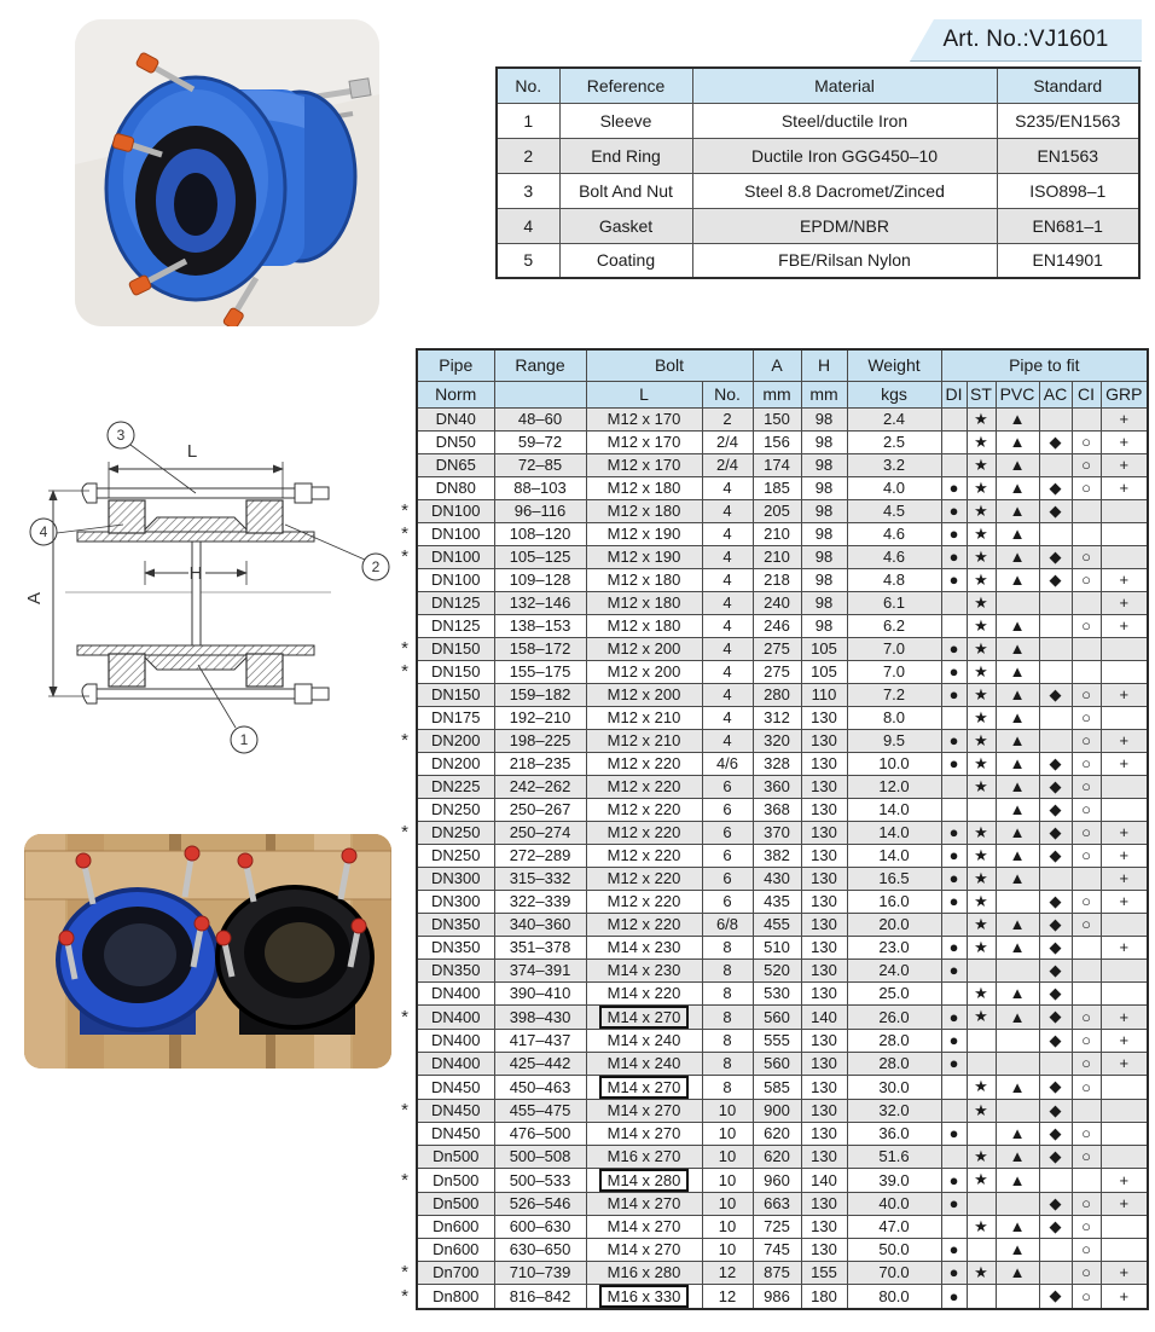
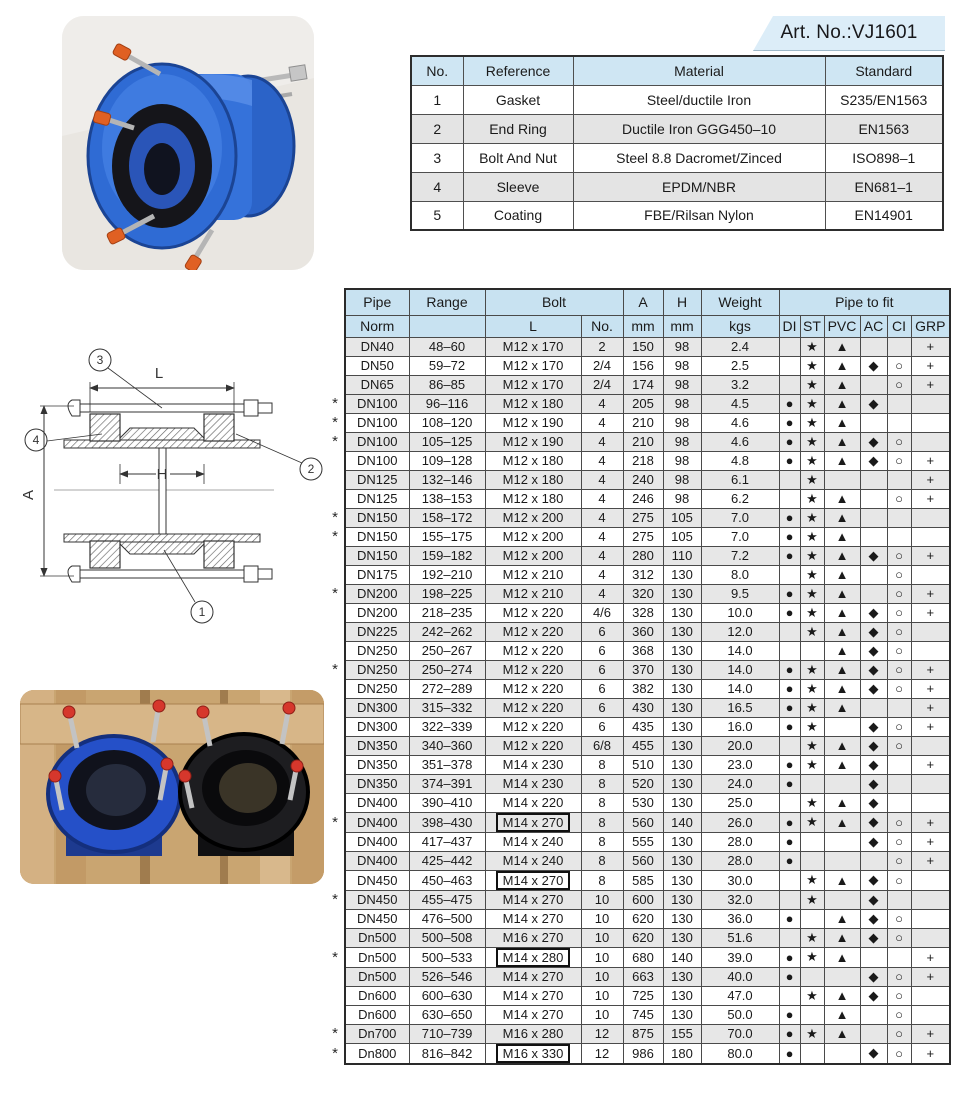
  Art. No.:VJ1601
  No.	Reference	Material	Standard
- 1	Sleeve	Steel/ductile Iron	S235/EN1563
+ 1	Gasket	Steel/ductile Iron	S235/EN1563
  2	End Ring	Ductile Iron GGG450–10	EN1563
  3	Bolt And Nut	Steel 8.8 Dacromet/Zinced	ISO898–1
- 4	Gasket	EPDM/NBR	EN681–1
+ 4	Sleeve	EPDM/NBR	EN681–1
  5	Coating	FBE/Rilsan Nylon	EN14901
  L
  H
  3
  4
  2
  1
  	Pipe	Range	Bolt	A	H	Weight	Pipe to fit
  	Norm		L	No.	mm	mm	kgs	DI	ST	PVC	AC	CI	GRP
  	DN40	48–60	M12 x 170	2	150	98	2.4		★	▲			+
  	DN50	59–72	M12 x 170	2/4	156	98	2.5		★	▲	◆	○	+
- 	DN65	72–85	M12 x 170	2/4	174	98	3.2		★	▲		○	+
+ 	DN65	86–85	M12 x 170	2/4	174	98	3.2		★	▲		○	+
- 	DN80	88–103	M12 x 180	4	185	98	4.0	●	★	▲	◆	○	+
  *	DN100	96–116	M12 x 180	4	205	98	4.5	●	★	▲	◆
  *	DN100	108–120	M12 x 190	4	210	98	4.6	●	★	▲
  *	DN100	105–125	M12 x 190	4	210	98	4.6	●	★	▲	◆	○
  	DN100	109–128	M12 x 180	4	218	98	4.8	●	★	▲	◆	○	+
  	DN125	132–146	M12 x 180	4	240	98	6.1		★				+
  	DN125	138–153	M12 x 180	4	246	98	6.2		★	▲		○	+
  *	DN150	158–172	M12 x 200	4	275	105	7.0	●	★	▲
  *	DN150	155–175	M12 x 200	4	275	105	7.0	●	★	▲
  	DN150	159–182	M12 x 200	4	280	110	7.2	●	★	▲	◆	○	+
  	DN175	192–210	M12 x 210	4	312	130	8.0		★	▲		○
  *	DN200	198–225	M12 x 210	4	320	130	9.5	●	★	▲		○	+
  	DN200	218–235	M12 x 220	4/6	328	130	10.0	●	★	▲	◆	○	+
  	DN225	242–262	M12 x 220	6	360	130	12.0		★	▲	◆	○
  	DN250	250–267	M12 x 220	6	368	130	14.0			▲	◆	○
  *	DN250	250–274	M12 x 220	6	370	130	14.0	●	★	▲	◆	○	+
  	DN250	272–289	M12 x 220	6	382	130	14.0	●	★	▲	◆	○	+
  	DN300	315–332	M12 x 220	6	430	130	16.5	●	★	▲			+
  	DN300	322–339	M12 x 220	6	435	130	16.0	●	★		◆	○	+
  	DN350	340–360	M12 x 220	6/8	455	130	20.0		★	▲	◆	○
  	DN350	351–378	M14 x 230	8	510	130	23.0	●	★	▲	◆		+
  	DN350	374–391	M14 x 230	8	520	130	24.0	●			◆
  	DN400	390–410	M14 x 220	8	530	130	25.0		★	▲	◆
  *	DN400	398–430	M14 x 270	8	560	140	26.0	●	★	▲	◆	○	+
  	DN400	417–437	M14 x 240	8	555	130	28.0	●			◆	○	+
  	DN400	425–442	M14 x 240	8	560	130	28.0	●				○	+
  	DN450	450–463	M14 x 270	8	585	130	30.0		★	▲	◆	○
- *	DN450	455–475	M14 x 270	10	900	130	32.0		★		◆
+ *	DN450	455–475	M14 x 270	10	600	130	32.0		★		◆
  	DN450	476–500	M14 x 270	10	620	130	36.0	●		▲	◆	○
  	Dn500	500–508	M16 x 270	10	620	130	51.6		★	▲	◆	○
- *	Dn500	500–533	M14 x 280	10	960	140	39.0	●	★	▲			+
+ *	Dn500	500–533	M14 x 280	10	680	140	39.0	●	★	▲			+
  	Dn500	526–546	M14 x 270	10	663	130	40.0	●			◆	○	+
  	Dn600	600–630	M14 x 270	10	725	130	47.0		★	▲	◆	○
  	Dn600	630–650	M14 x 270	10	745	130	50.0	●		▲		○
  *	Dn700	710–739	M16 x 280	12	875	155	70.0	●	★	▲		○	+
  *	Dn800	816–842	M16 x 330	12	986	180	80.0	●			◆	○	+
